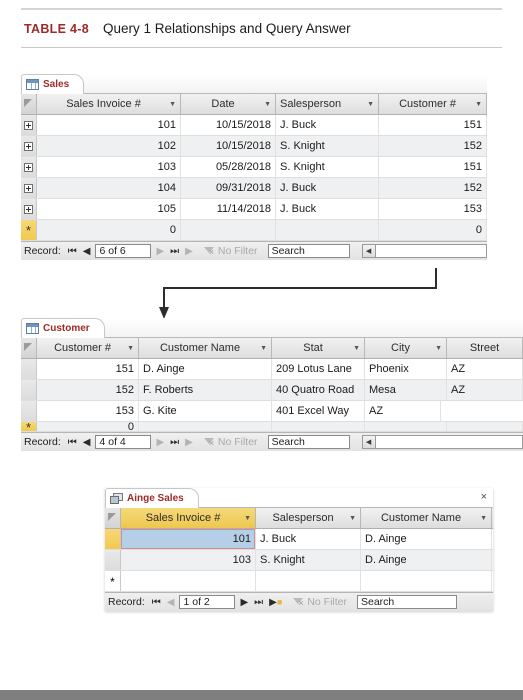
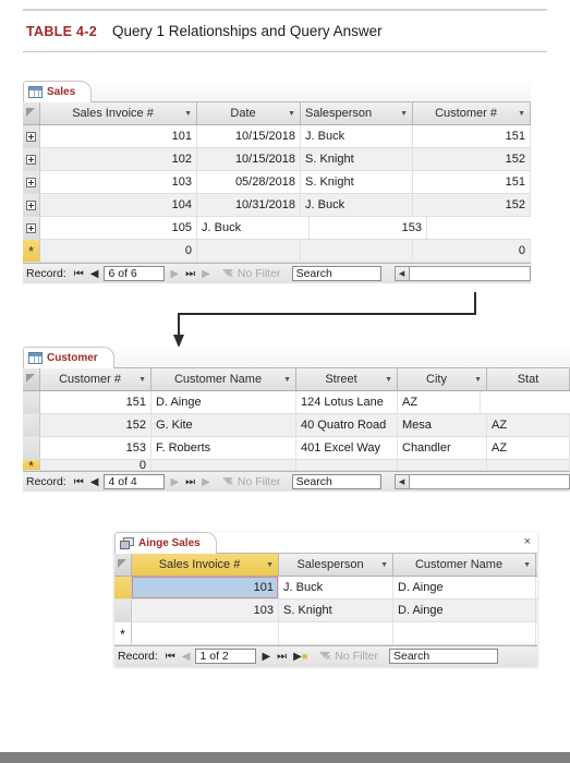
- TABLE 4-8
+ TABLE 4-2
  Query 1 Relationships and Query Answer
  Sales
  Sales Invoice #
  Date
  Salesperson
  Customer #
  101
  10/15/2018
  J. Buck
  151
  102
  10/15/2018
  S. Knight
  152
  103
  05/28/2018
  S. Knight
  151
  104
- 09/31/2018
+ 10/31/2018
  J. Buck
  152
  105
- 11/14/2018
  J. Buck
  153
  0
  0
  Record:
  ⏮
  ◀
  6 of 6
  ▶
  ⏭
  ▶
  No Filter
  Search
  Customer
  Customer #
  Customer Name
- Stat
+ Street
  City
- Street
+ Stat
  151
  D. Ainge
- 209 Lotus Lane
+ 124 Lotus Lane
- Phoenix
  AZ
  152
- F. Roberts
+ G. Kite
  40 Quatro Road
  Mesa
  AZ
  153
- G. Kite
+ F. Roberts
  401 Excel Way
+ Chandler
  AZ
  *
  0
  Record:
  ⏮
  ◀
  4 of 4
  ▶
  ⏭
  ▶
  No Filter
  Search
  Ainge Sales
  ×
  Sales Invoice #
  Salesperson
  Customer Name
  101
  J. Buck
  D. Ainge
  103
  S. Knight
  D. Ainge
  *
  Record:
  ⏮
  ◀
  1 of 2
  ▶
  ⏭
  ▶■
  No Filter
  Search
